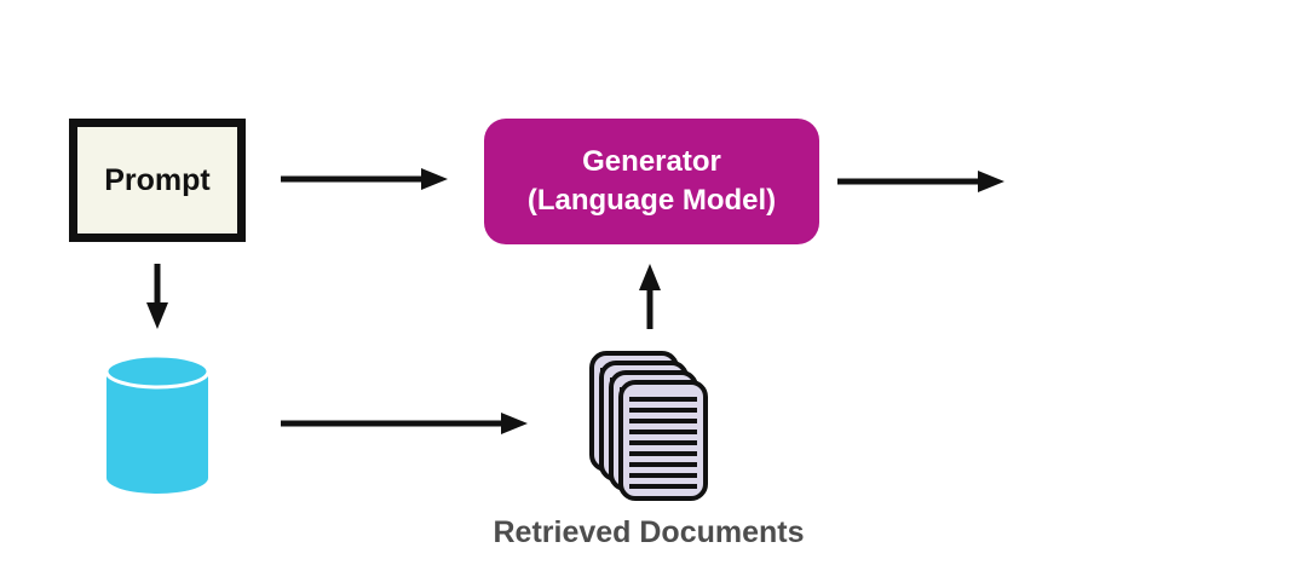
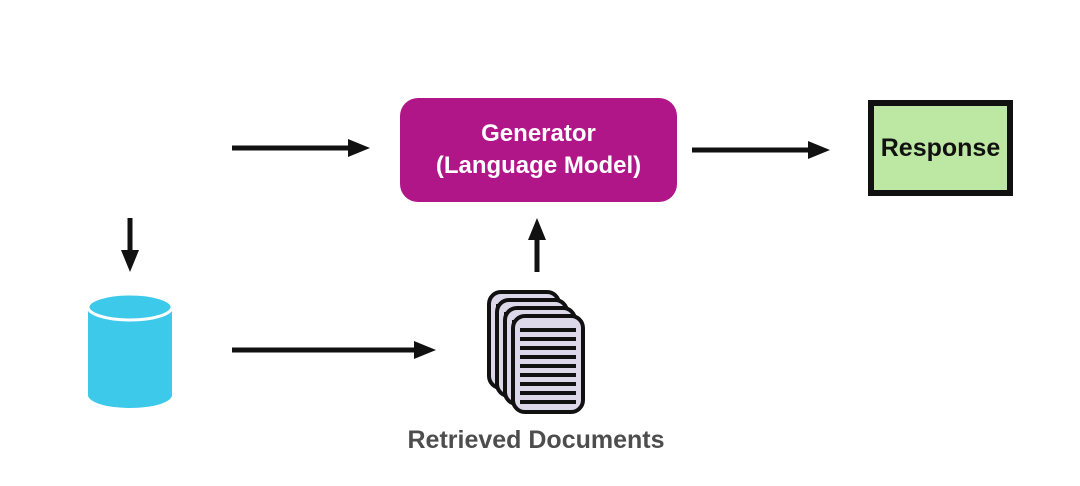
- Prompt
  Generator
  (Language Model)
+ Response
  Retrieved Documents
